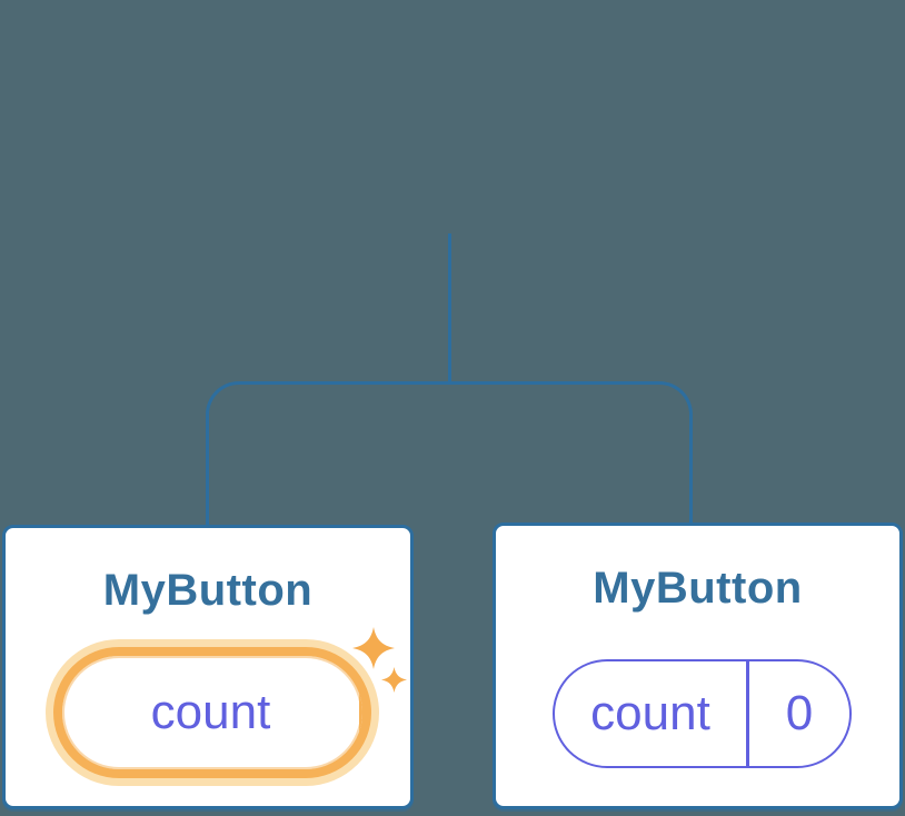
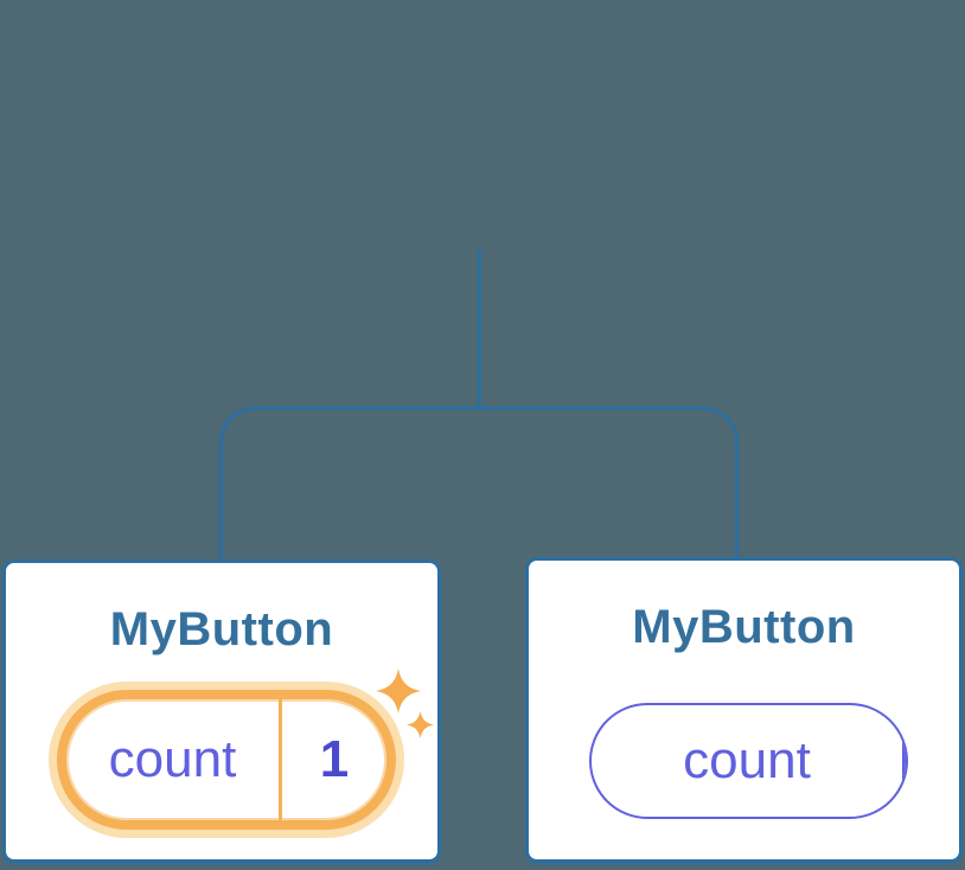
  MyButton
  count
+ 1
  MyButton
  count
- 0
